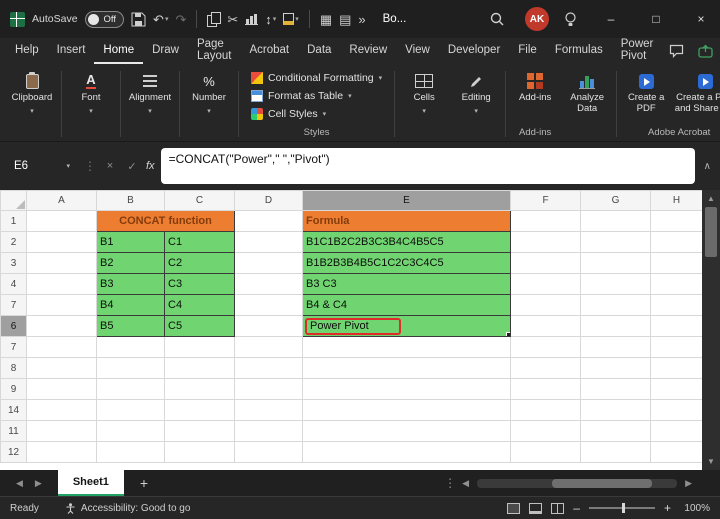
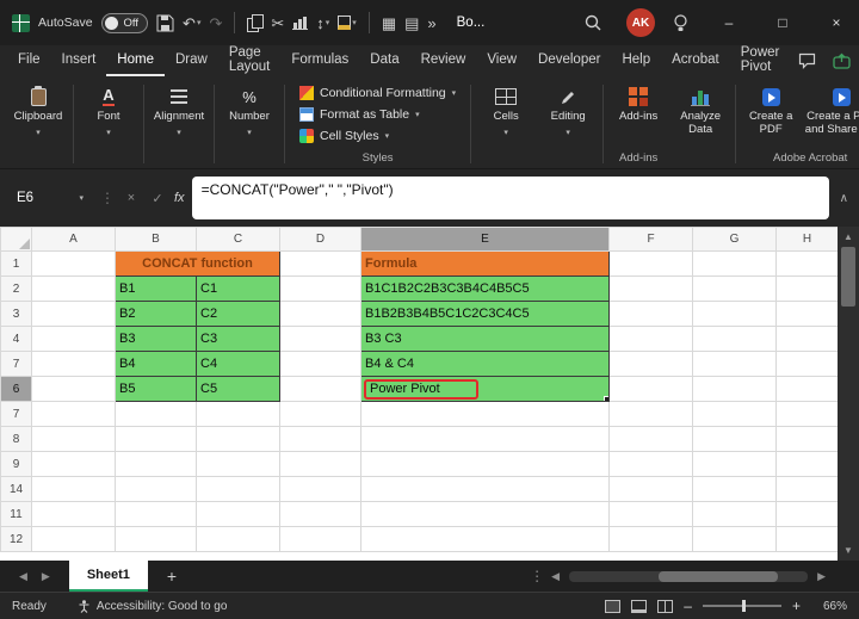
  AutoSave
  Off
  ↶
  ↷
  ✂
  ↕
  ▦
  ▤
  »
  Bo...
  AK
  –
  □
  ×
- Help
+ File
  Insert
  Home
  Draw
  Page Layout
- Acrobat
+ Formulas
  Data
  Review
  View
  Developer
- File
+ Help
- Formulas
+ Acrobat
  Power Pivot
  Clipboard
  A
  Font
  Alignment
  %
  Number
  Conditional Formatting
  Format as Table
  Cell Styles
  Styles
  Cells
  Editing
  Add-ins
  Add-ins
  Analyze Data
  Create a PDF
  Create a P and Share
  Adobe Acrobat
  E6
  ⋮
  ×
  ✓
  fx
  =CONCAT("Power"," ","Pivot")
  ∧
  	A	B	C	D	E	F	G	H
  1		CONCAT function		Formula
  2		B1	C1		B1C1B2C2B3C3B4C4B5C5
  3		B2	C2		B1B2B3B4B5C1C2C3C4C5
  4		B3	C3		B3 C3
  7		B4	C4		B4 & C4
  6		B5	C5		Power Pivot
  7
  8
  9
  14
  11
  12
  ▲
  ▼
  ◀
  ▶
  Sheet1
  +
  ⋮
  ◀
  ▶
  Ready
  Accessibility: Good to go
  –
  +
- 100%
+ 66%
